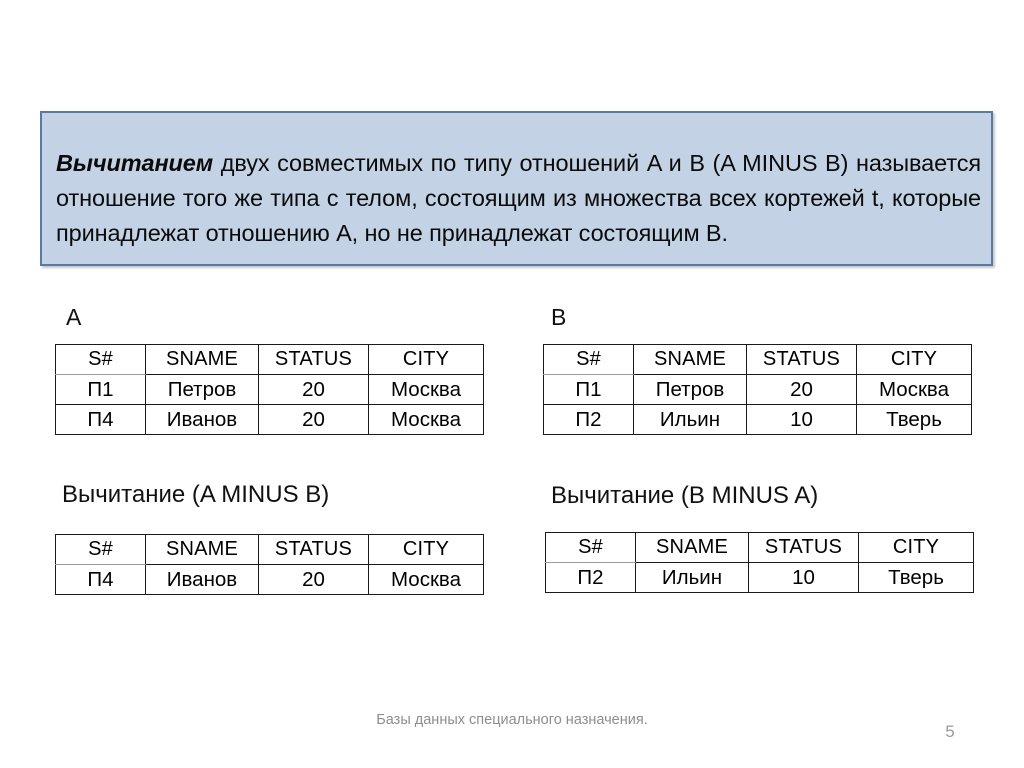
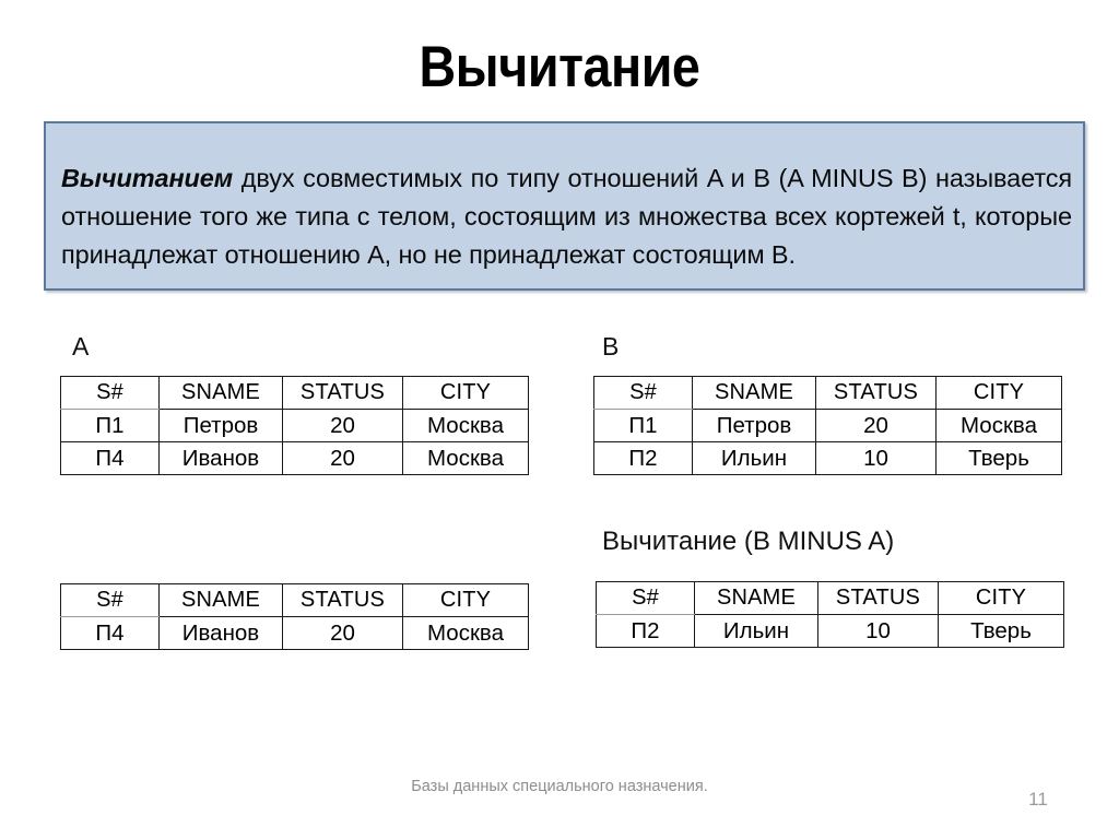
+ Вычитание
  Вычитанием двух совместимых по типу отношений A и B (A MINUS B) называется отношение того же типа с телом, состоящим из множества всех кортежей t, которые принадлежат отношению A, но не принадлежат состоящим B.
  A
  B
  S#	SNAME	STATUS	CITY
  П1	Петров	20	Москва
  П4	Иванов	20	Москва
  S#	SNAME	STATUS	CITY
  П1	Петров	20	Москва
  П2	Ильин	10	Тверь
- Вычитание (A MINUS B)
  Вычитание (B MINUS A)
  S#	SNAME	STATUS	CITY
  П4	Иванов	20	Москва
  S#	SNAME	STATUS	CITY
  П2	Ильин	10	Тверь
  Базы данных специального назначения.
- 5
+ 11
